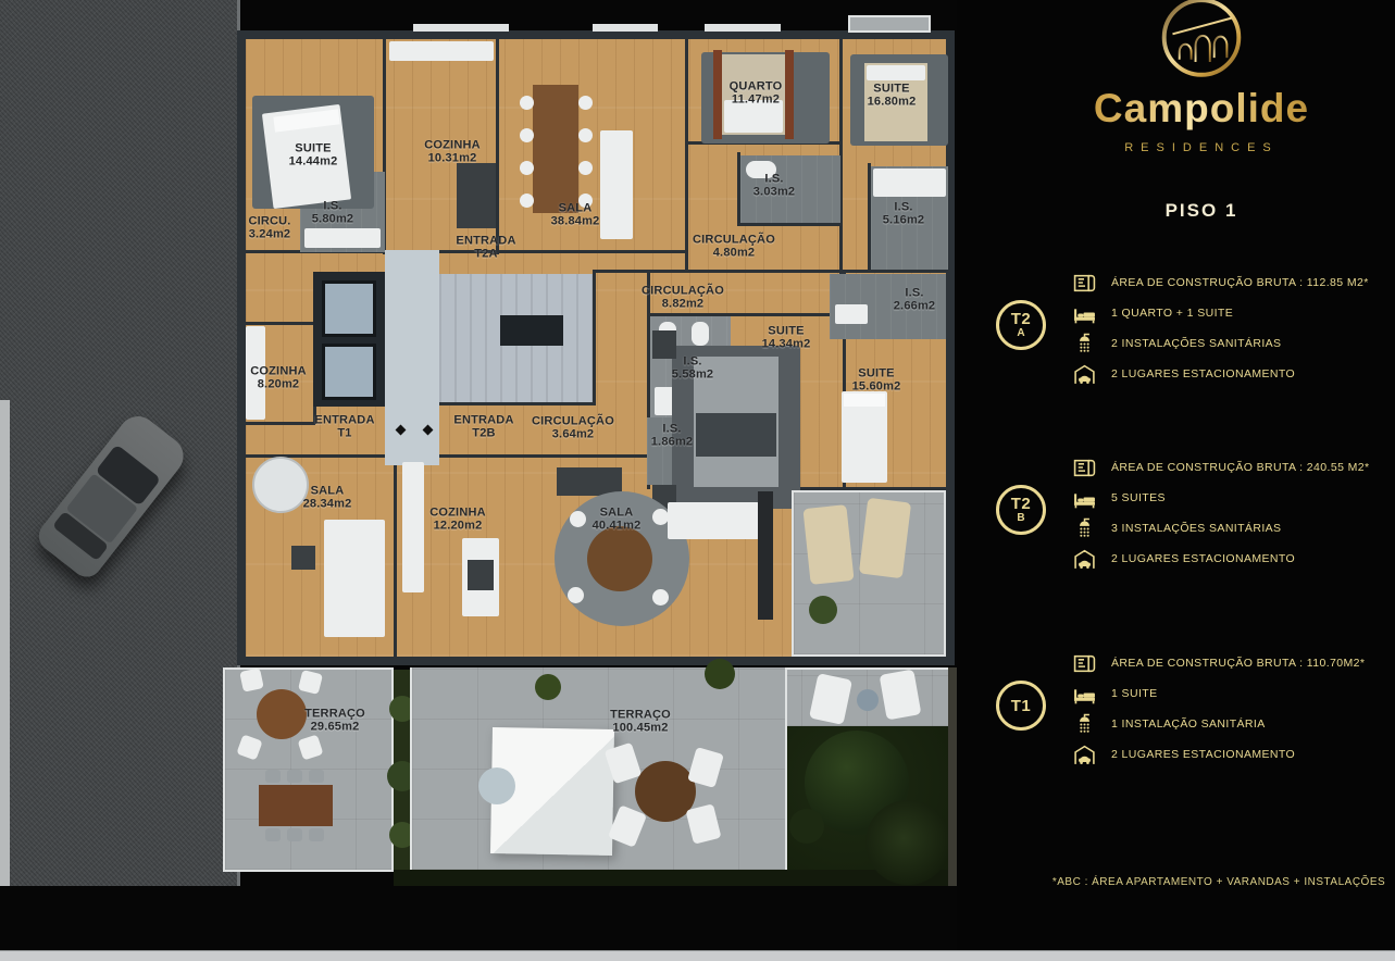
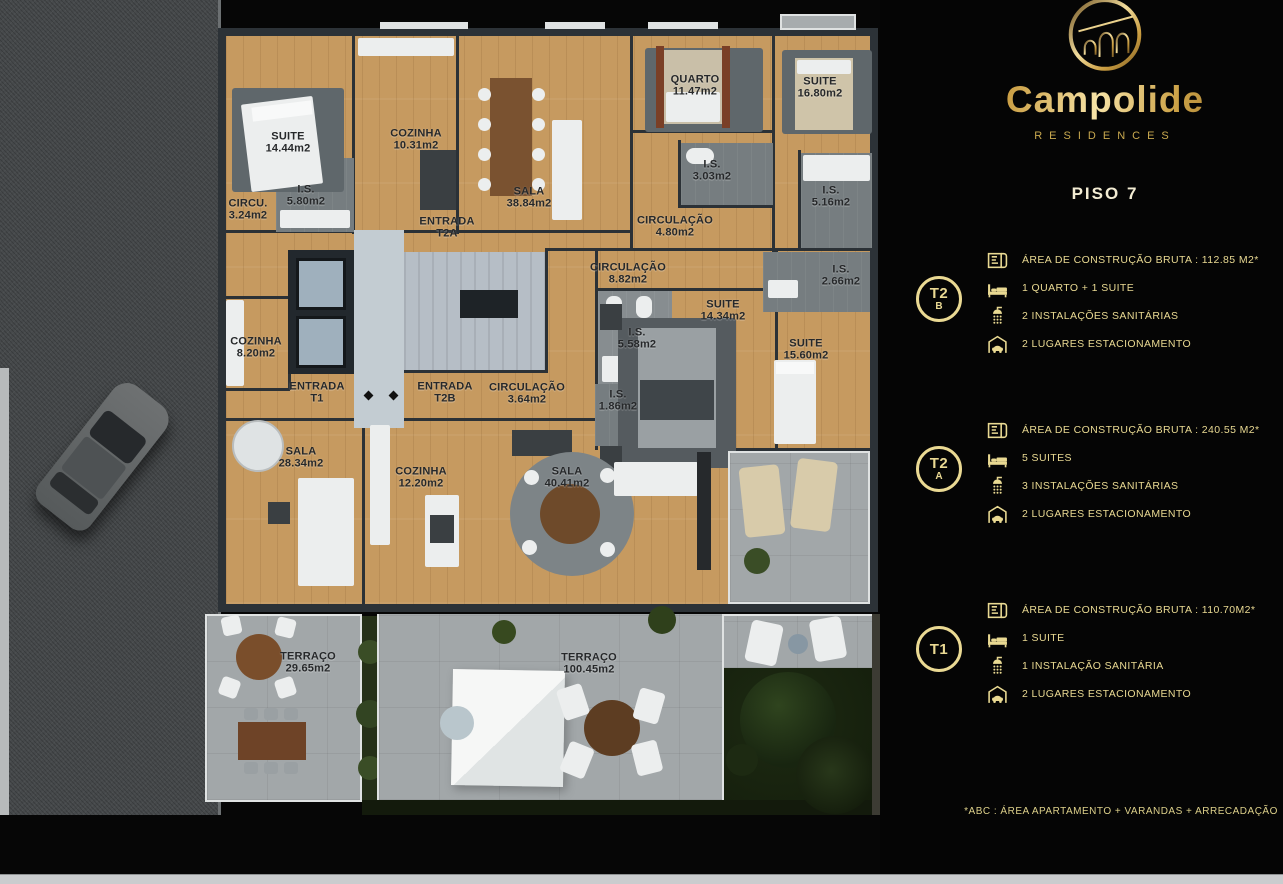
  SUITE
  14.44m2
  COZINHA
  10.31m2
  SALA
  38.84m2
  QUARTO
  11.47m2
  SUITE
  16.80m2
  CIRCU.
  3.24m2
  I.S.
  5.80m2
  ENTRADA
  T2A
  I.S.
  3.03m2
  CIRCULAÇÃO
  4.80m2
  I.S.
  5.16m2
  CIRCULAÇÃO
  8.82m2
  I.S.
  2.66m2
  SUITE
  14.34m2
  I.S.
  5.58m2
  SUITE
  15.60m2
  I.S.
  1.86m2
  COZINHA
  8.20m2
  ENTRADA
  T1
  ENTRADA
  T2B
  CIRCULAÇÃO
  3.64m2
  SALA
  28.34m2
  COZINHA
  12.20m2
  SALA
  40.41m2
  TERRAÇO
  29.65m2
  TERRAÇO
  100.45m2
  Campolide
  RESIDENCES
- PISO 1
+ PISO 7
  T2
- A
+ B
  ÁREA DE CONSTRUÇÃO BRUTA : 112.85 M2*
  1 QUARTO + 1 SUITE
  2 INSTALAÇÕES SANITÁRIAS
  2 LUGARES ESTACIONAMENTO
  T2
- B
+ A
  ÁREA DE CONSTRUÇÃO BRUTA : 240.55 M2*
  5 SUITES
  3 INSTALAÇÕES SANITÁRIAS
  2 LUGARES ESTACIONAMENTO
  T1
  ÁREA DE CONSTRUÇÃO BRUTA : 110.70M2*
  1 SUITE
  1 INSTALAÇÃO SANITÁRIA
  2 LUGARES ESTACIONAMENTO
- *ABC : ÁREA APARTAMENTO + VARANDAS + INSTALAÇÕES
+ *ABC : ÁREA APARTAMENTO + VARANDAS + ARRECADAÇÃO
